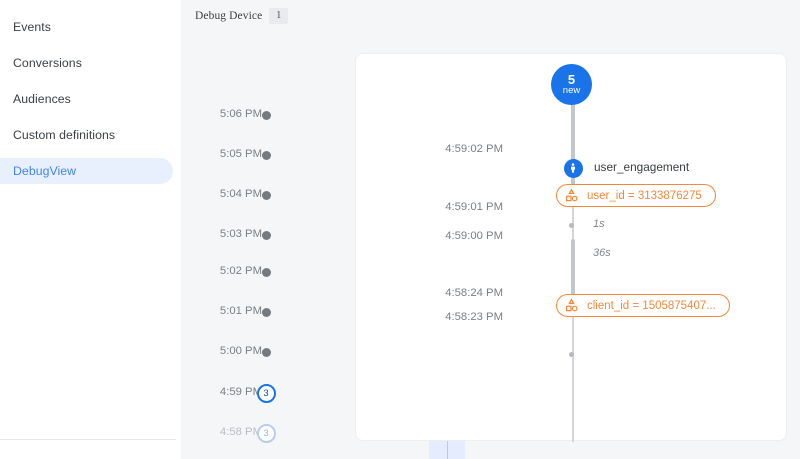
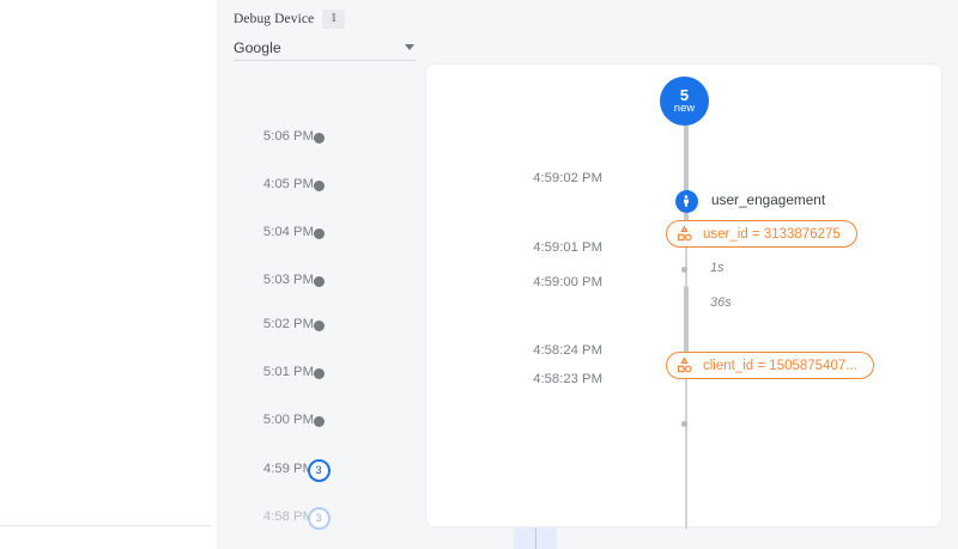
- Events
- Conversions
- Audiences
- Custom definitions
- DebugView
  Debug Device
  1
+ Google
  5:06 PM
- 5:05 PM
+ 4:05 PM
  5:04 PM
  5:03 PM
  5:02 PM
  5:01 PM
  5:00 PM
  4:59 P
  3
  4:58 P
  3
  5
  new
  4:59:02 PM
  user_engagement
  user_id = 3133876275
  4:59:01 PM
  1s
  4:59:00 PM
  36s
  4:58:24 PM
  client_id = 1505875407...
  4:58:23 PM
